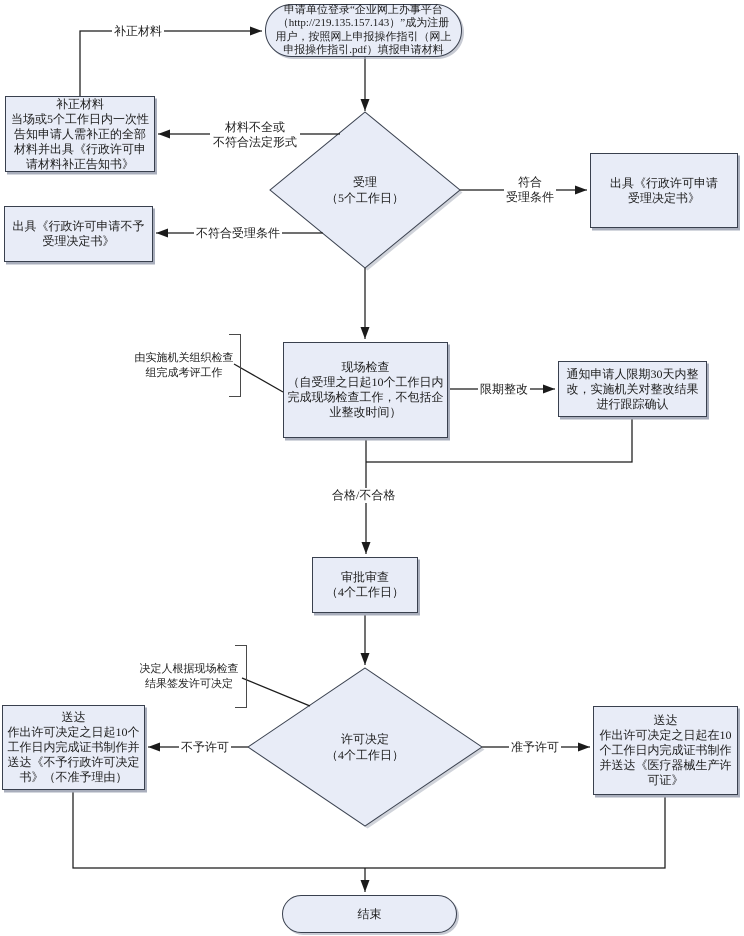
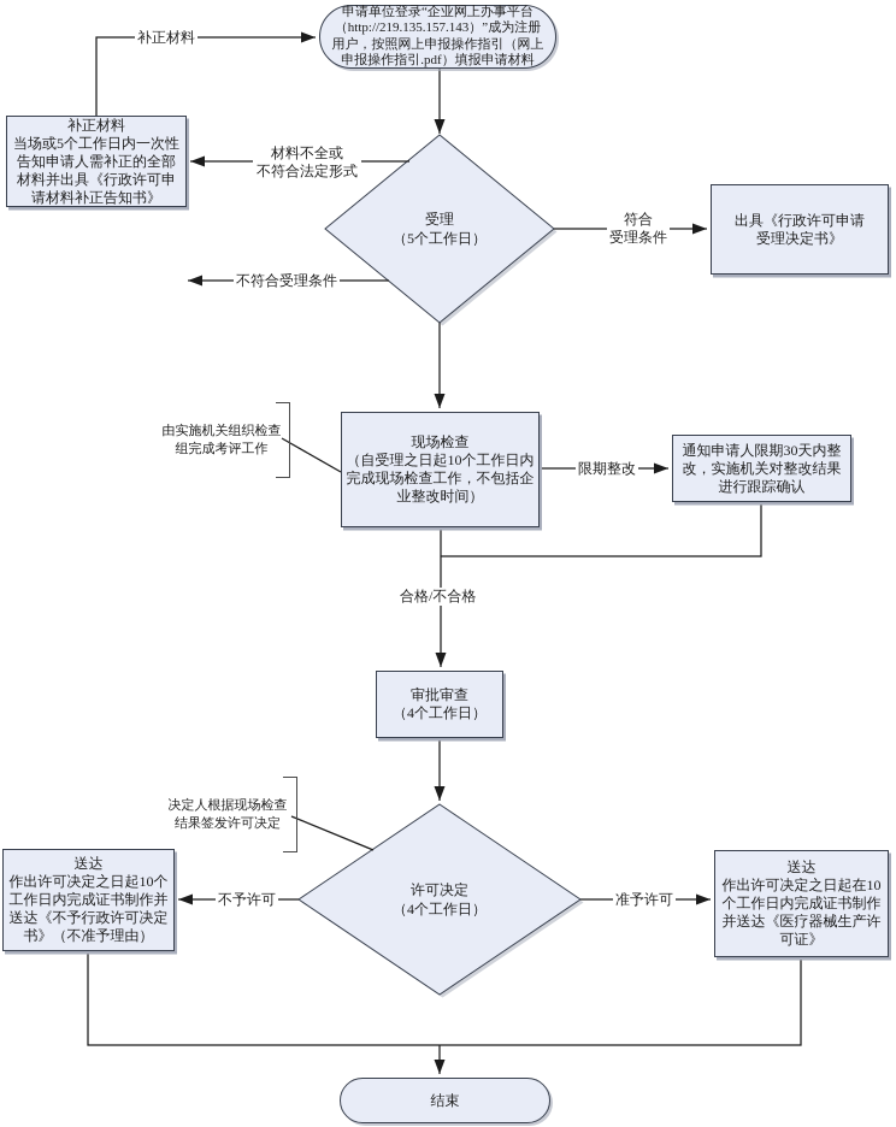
  申请单位登录“企业网上办事平台（http://219.135.157.143）”成为注册用户，按照网上申报操作指引（网上申报操作指引.pdf）填报申请材料
  补正材料
  当场或5个工作日内一次性告知申请人需补正的全部材料并出具《行政许可申请材料补正告知书》
- 出具《行政许可申请不予受理决定书》
  出具《行政许可申请
  受理决定书》
  受理
  （5个工作日）
  现场检查
  （自受理之日起10个工作日内完成现场检查工作，不包括企业整改时间）
  由实施机关组织检查组完成考评工作
  通知申请人限期30天内整改，实施机关对整改结果进行跟踪确认
  审批审查
  （4个工作日）
  许可决定
  （4个工作日）
  决定人根据现场检查结果签发许可决定
  送达
  作出许可决定之日起10个工作日内完成证书制作并送达《不予行政许可决定书》（不准予理由）
  送达
  作出许可决定之日起在10个工作日内完成证书制作并送达《医疗器械生产许可证》
  结束
  补正材料
  材料不全或
  不符合法定形式
  不符合受理条件
  符合
  受理条件
  限期整改
  合格/不合格
  不予许可
  准予许可
